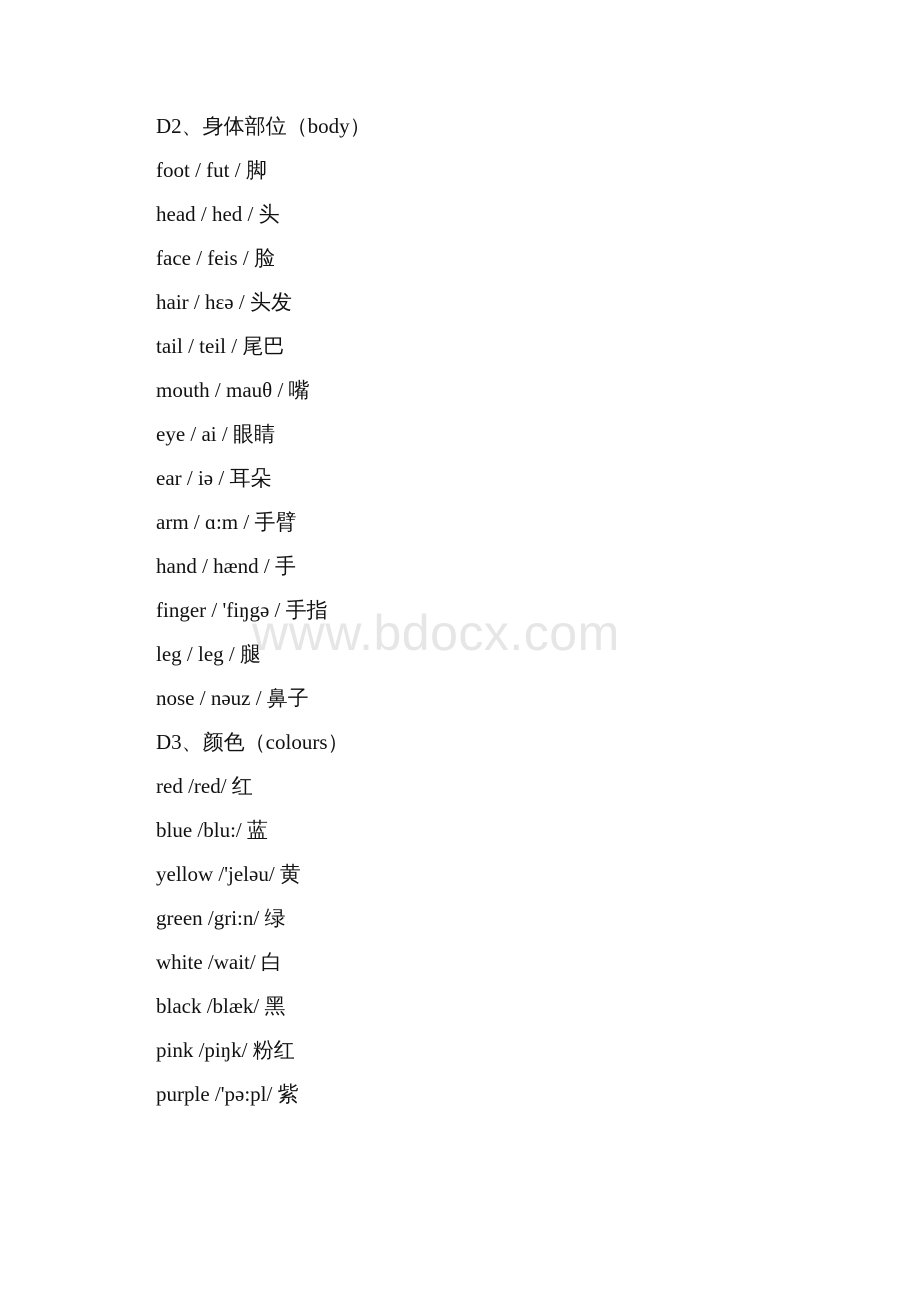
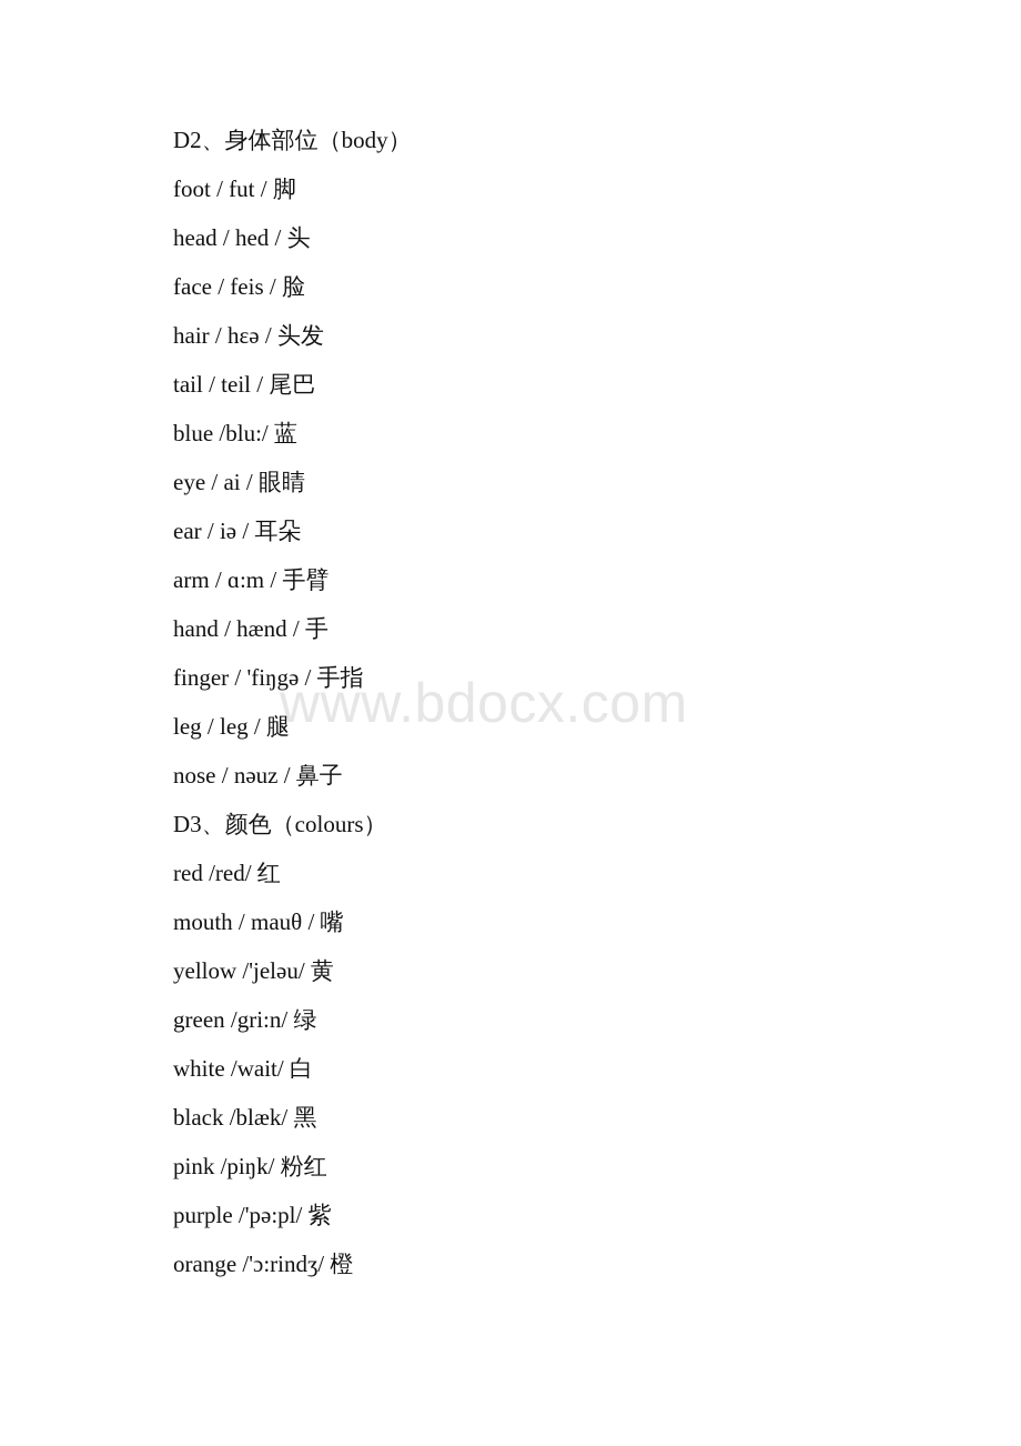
  www.bdocx.com
  D2、身体部位（body）
  foot / fut / 脚
  head / hed / 头
  face / feis / 脸
  hair / hɛə / 头发
  tail / teil / 尾巴
- mouth / mauθ / 嘴
+ blue /blu:/ 蓝
  eye / ai / 眼睛
  ear / iə / 耳朵
  arm / ɑ:m / 手臂
  hand / hænd / 手
  finger / 'fiŋgə / 手指
  leg / leg / 腿
  nose / nəuz / 鼻子
  D3、颜色（colours）
  red /red/ 红
- blue /blu:/ 蓝
+ mouth / mauθ / 嘴
  yellow /'jeləu/ 黄
  green /gri:n/ 绿
  white /wait/ 白
  black /blæk/ 黑
  pink /piŋk/ 粉红
  purple /'pə:pl/ 紫
+ orange /'ɔ:rindʒ/ 橙
